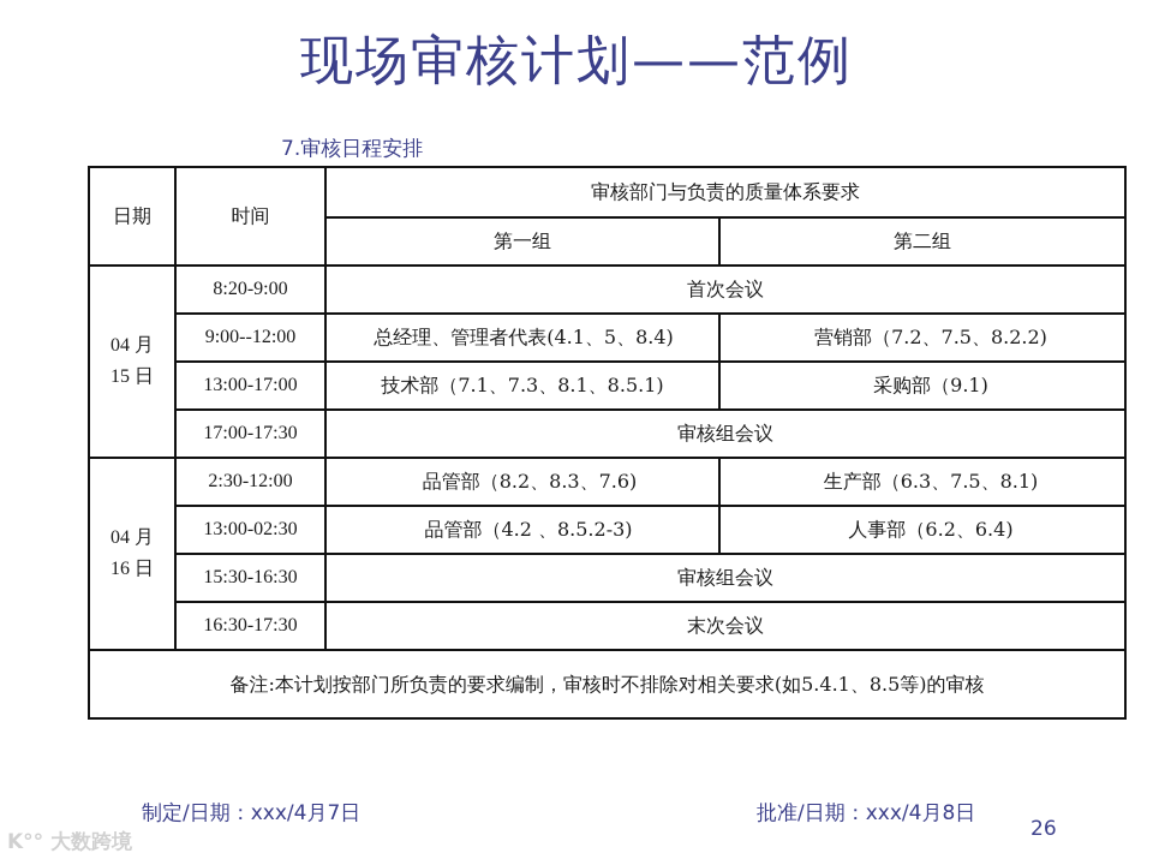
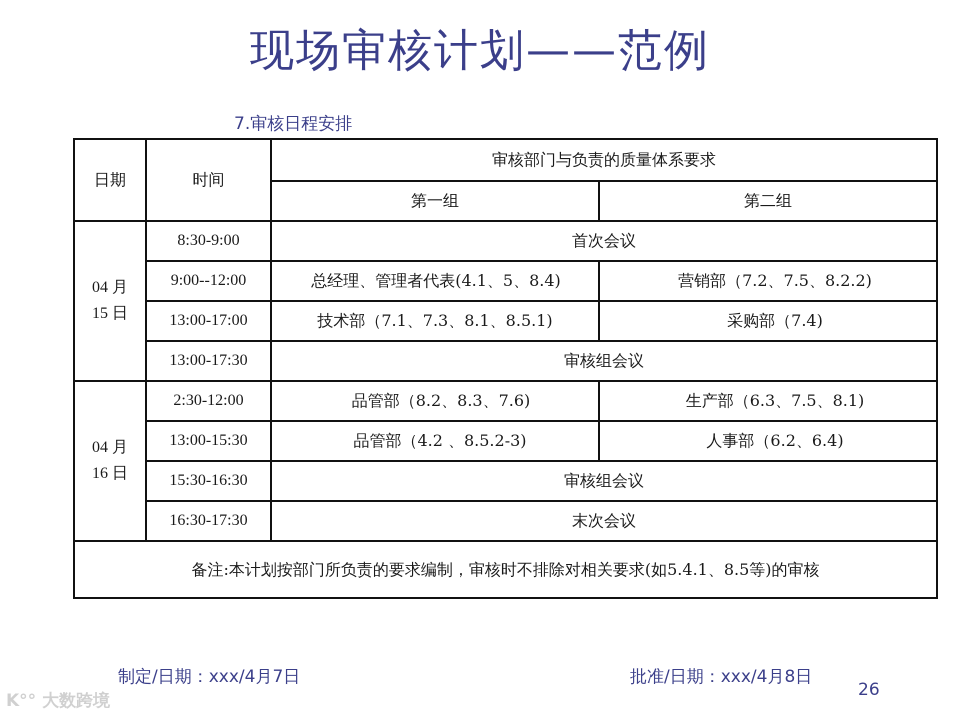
  现场审核计划——范例
  7.审核日程安排
  日期	时间	审核部门与负责的质量体系要求
  第一组	第二组
- 04 月 15 日	8:20-9:00	首次会议
+ 04 月 15 日	8:30-9:00	首次会议
  9:00--12:00	总经理、管理者代表(4.1、5、8.4)	营销部（7.2、7.5、8.2.2)
- 13:00-17:00	技术部（7.1、7.3、8.1、8.5.1)	采购部（9.1)
+ 13:00-17:00	技术部（7.1、7.3、8.1、8.5.1)	采购部（7.4)
- 17:00-17:30	审核组会议
+ 13:00-17:30	审核组会议
  04 月 16 日	2:30-12:00	品管部（8.2、8.3、7.6)	生产部（6.3、7.5、8.1)
- 13:00-02:30	品管部（4.2 、8.5.2-3)	人事部（6.2、6.4)
+ 13:00-15:30	品管部（4.2 、8.5.2-3)	人事部（6.2、6.4)
  15:30-16:30	审核组会议
  16:30-17:30	末次会议
  备注:本计划按部门所负责的要求编制，审核时不排除对相关要求(如5.4.1、8.5等)的审核
  制定/日期：xxx/4月7日
  批准/日期：xxx/4月8日
  26
  K°° 大数跨境
